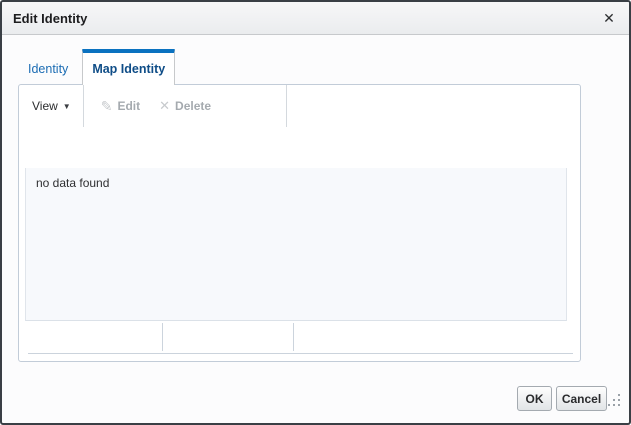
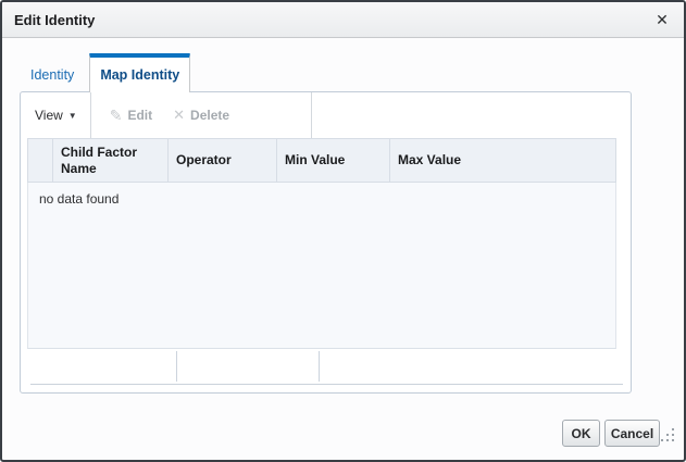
  Edit Identity
  ✕
  Identity
  Map Identity
  View
  ▼
  ✎
  Edit
  ✕
  Delete
+ Child Factor Name
+ Operator
+ Min Value
+ Max Value
  no data found
  OK
  Cancel
